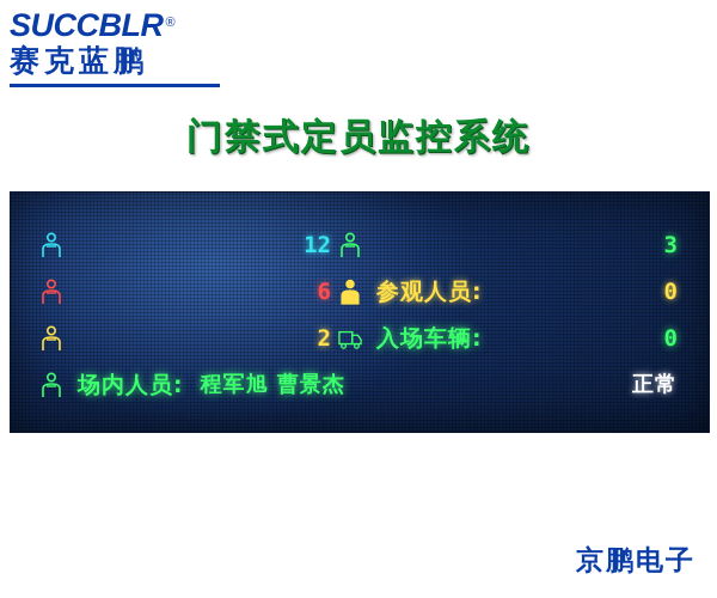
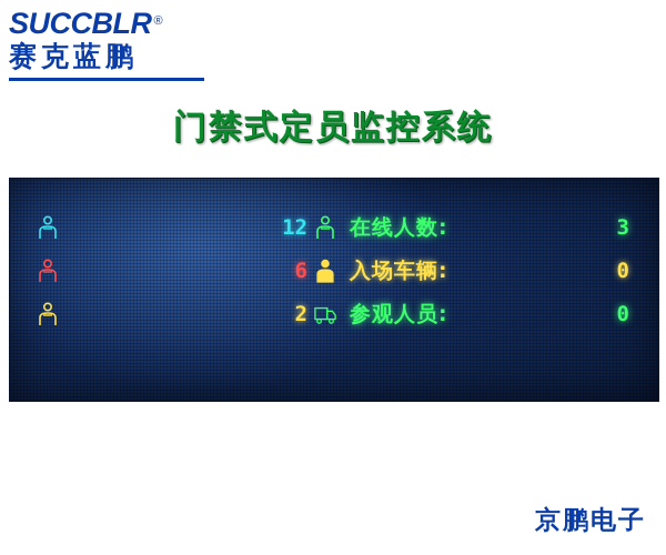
  SUCCBLR ®
  赛克蓝鹏
  门禁式定员监控系统
  12
+ 在线人数:
  3
  6
- 参观人员:
+ 入场车辆:
  0
  2
- 入场车辆:
+ 参观人员:
  0
- 场内人员:
- 程军旭 曹景杰
- 正常
  京鹏电子
